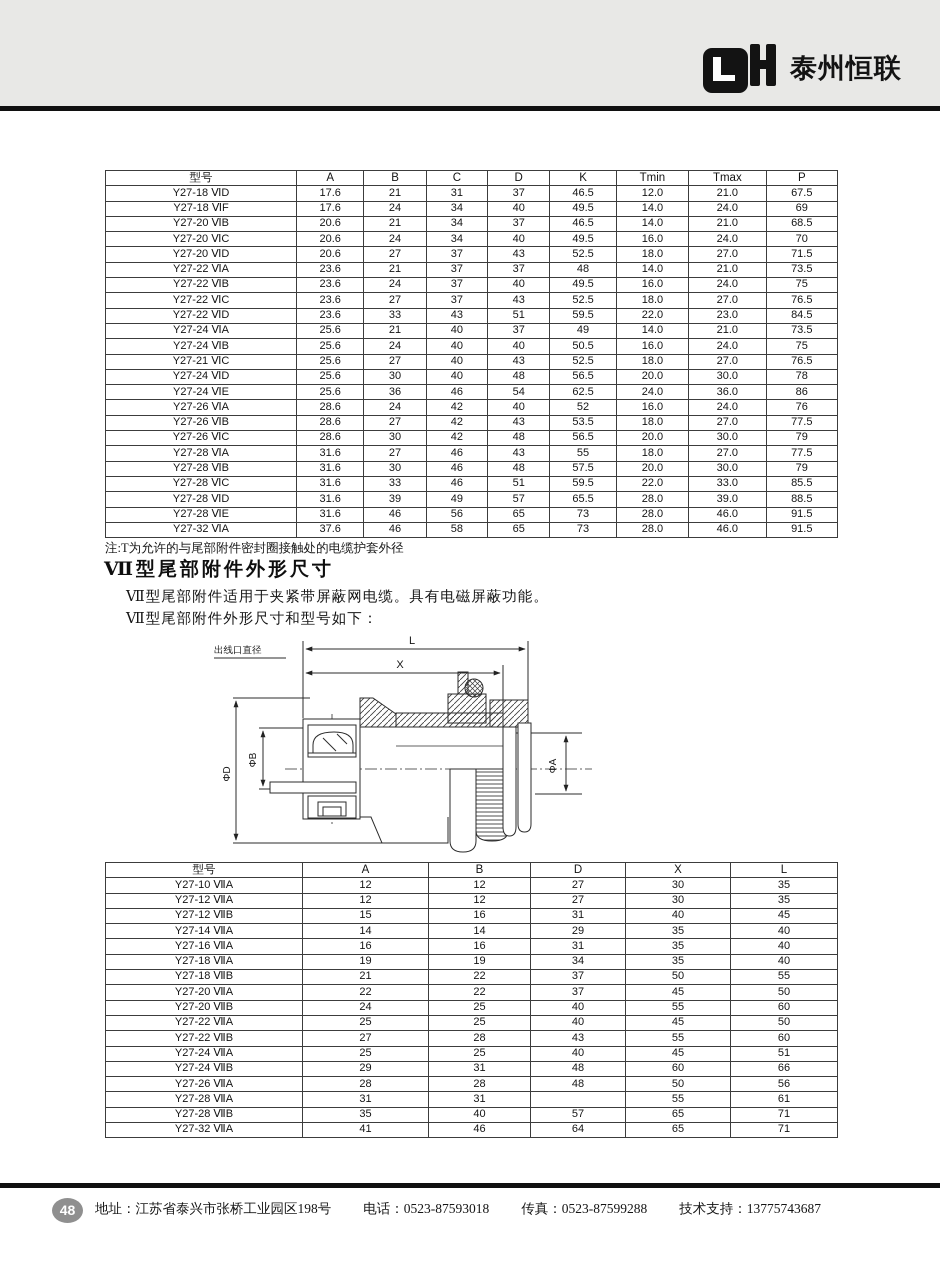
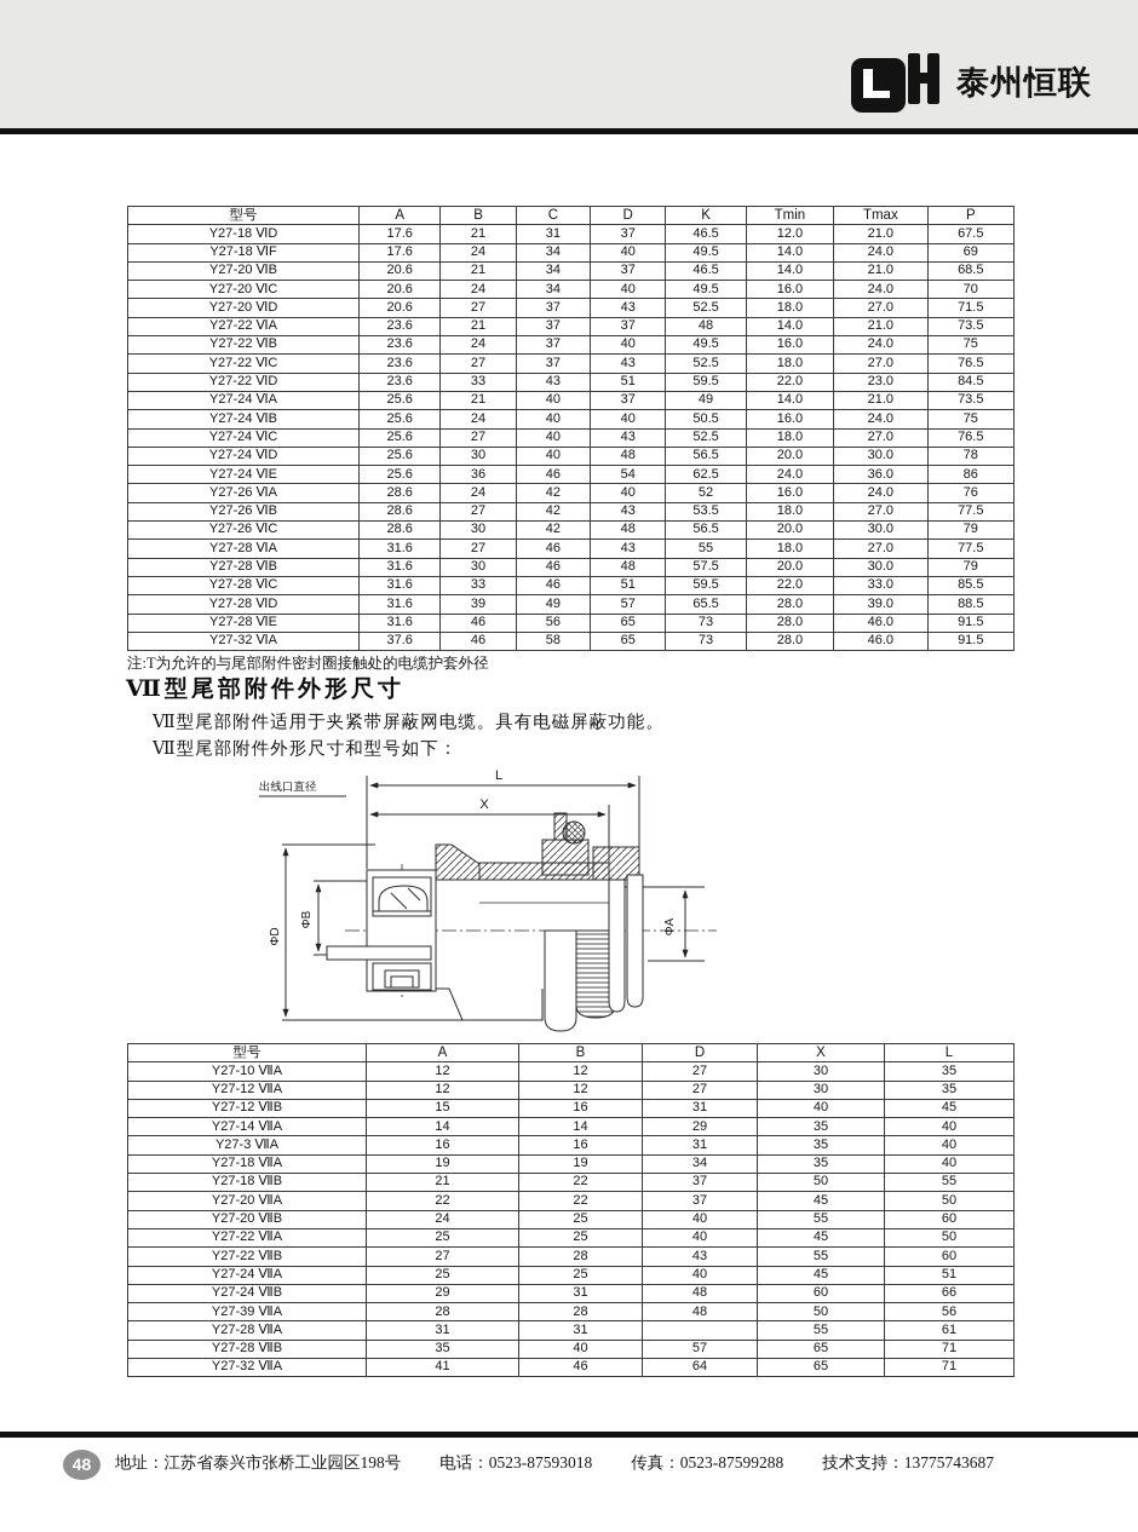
  泰州恒联
  型号	A	B	C	D	K	Tmin	Tmax	P
  Y27-18 ⅥD	17.6	21	31	37	46.5	12.0	21.0	67.5
  Y27-18 ⅥF	17.6	24	34	40	49.5	14.0	24.0	69
  Y27-20 ⅥB	20.6	21	34	37	46.5	14.0	21.0	68.5
  Y27-20 ⅥC	20.6	24	34	40	49.5	16.0	24.0	70
  Y27-20 ⅥD	20.6	27	37	43	52.5	18.0	27.0	71.5
  Y27-22 ⅥA	23.6	21	37	37	48	14.0	21.0	73.5
  Y27-22 ⅥB	23.6	24	37	40	49.5	16.0	24.0	75
  Y27-22 ⅥC	23.6	27	37	43	52.5	18.0	27.0	76.5
  Y27-22 ⅥD	23.6	33	43	51	59.5	22.0	23.0	84.5
  Y27-24 ⅥA	25.6	21	40	37	49	14.0	21.0	73.5
  Y27-24 ⅥB	25.6	24	40	40	50.5	16.0	24.0	75
- Y27-21 ⅥC	25.6	27	40	43	52.5	18.0	27.0	76.5
+ Y27-24 ⅥC	25.6	27	40	43	52.5	18.0	27.0	76.5
  Y27-24 ⅥD	25.6	30	40	48	56.5	20.0	30.0	78
  Y27-24 ⅥE	25.6	36	46	54	62.5	24.0	36.0	86
  Y27-26 ⅥA	28.6	24	42	40	52	16.0	24.0	76
  Y27-26 ⅥB	28.6	27	42	43	53.5	18.0	27.0	77.5
  Y27-26 ⅥC	28.6	30	42	48	56.5	20.0	30.0	79
  Y27-28 ⅥA	31.6	27	46	43	55	18.0	27.0	77.5
  Y27-28 ⅥB	31.6	30	46	48	57.5	20.0	30.0	79
  Y27-28 ⅥC	31.6	33	46	51	59.5	22.0	33.0	85.5
  Y27-28 ⅥD	31.6	39	49	57	65.5	28.0	39.0	88.5
  Y27-28 ⅥE	31.6	46	56	65	73	28.0	46.0	91.5
  Y27-32 ⅥA	37.6	46	58	65	73	28.0	46.0	91.5
  注:T为允许的与尾部附件密封圈接触处的电缆护套外径
  Ⅶ型尾部附件外形尺寸
  Ⅶ型尾部附件适用于夹紧带屏蔽网电缆。具有电磁屏蔽功能。
  Ⅶ型尾部附件外形尺寸和型号如下：
  L
  X
  出线口直径
  型号	A	B	D	X	L
  Y27-10 ⅦA	12	12	27	30	35
  Y27-12 ⅦA	12	12	27	30	35
  Y27-12 ⅦB	15	16	31	40	45
  Y27-14 ⅦA	14	14	29	35	40
- Y27-16 ⅦA	16	16	31	35	40
+ Y27-3 ⅦA	16	16	31	35	40
  Y27-18 ⅦA	19	19	34	35	40
  Y27-18 ⅦB	21	22	37	50	55
  Y27-20 ⅦA	22	22	37	45	50
  Y27-20 ⅦB	24	25	40	55	60
  Y27-22 ⅦA	25	25	40	45	50
  Y27-22 ⅦB	27	28	43	55	60
  Y27-24 ⅦA	25	25	40	45	51
  Y27-24 ⅦB	29	31	48	60	66
- Y27-26 ⅦA	28	28	48	50	56
+ Y27-39 ⅦA	28	28	48	50	56
  Y27-28 ⅦA	31	31		55	61
  Y27-28 ⅦB	35	40	57	65	71
  Y27-32 ⅦA	41	46	64	65	71
  48
  地址：江苏省泰兴市张桥工业园区198号
  电话：0523-87593018
  传真：0523-87599288
  技术支持：13775743687
